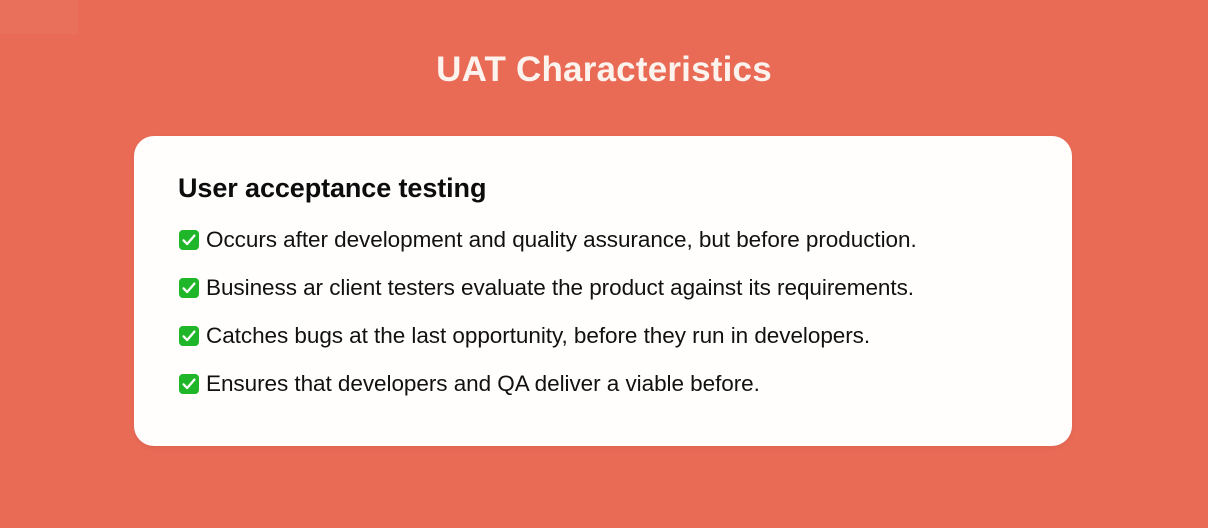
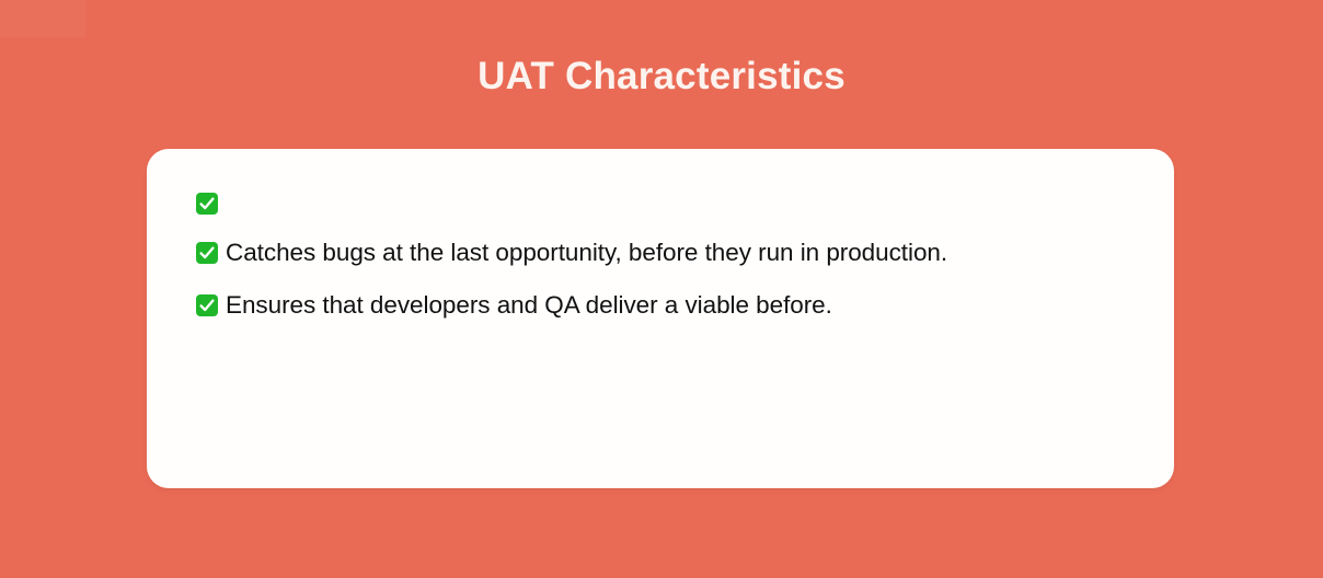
  UAT Characteristics
- User acceptance testing
- Occurs after development and quality assurance, but before production.
- Business ar client testers evaluate the product against its requirements.
- Catches bugs at the last opportunity, before they run in developers.
+ Catches bugs at the last opportunity, before they run in production.
  Ensures that developers and QA deliver a viable before.
